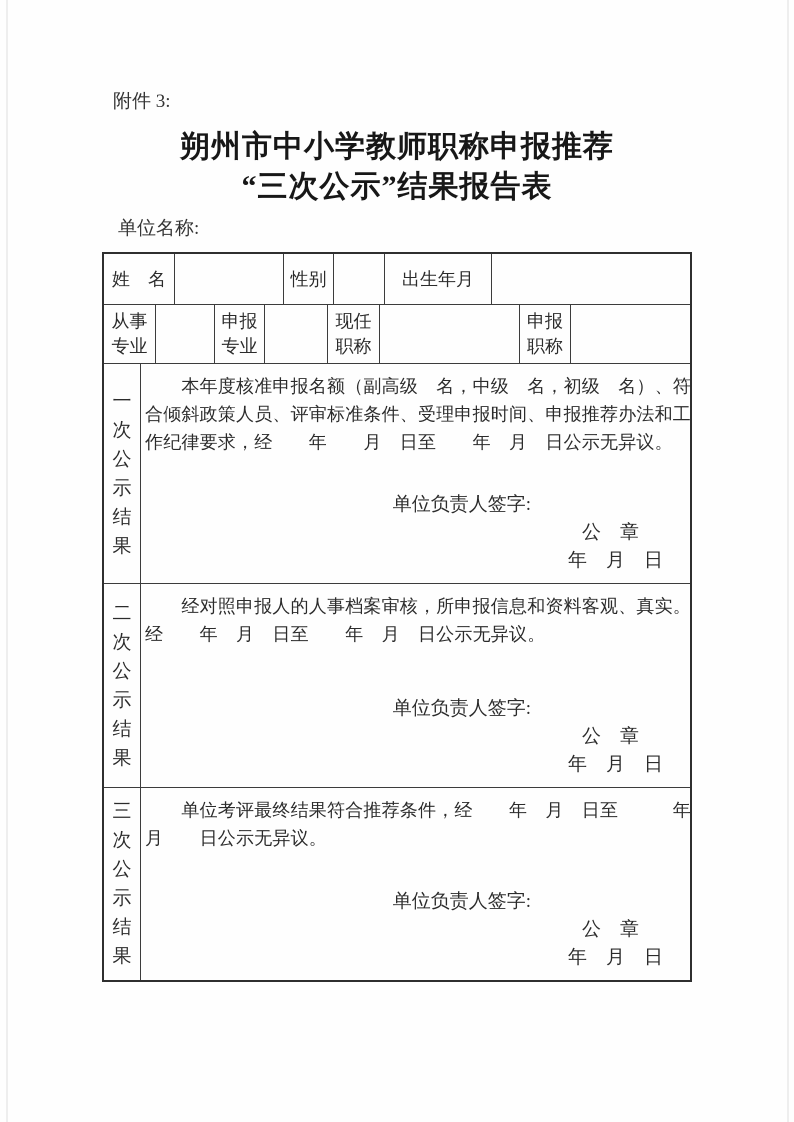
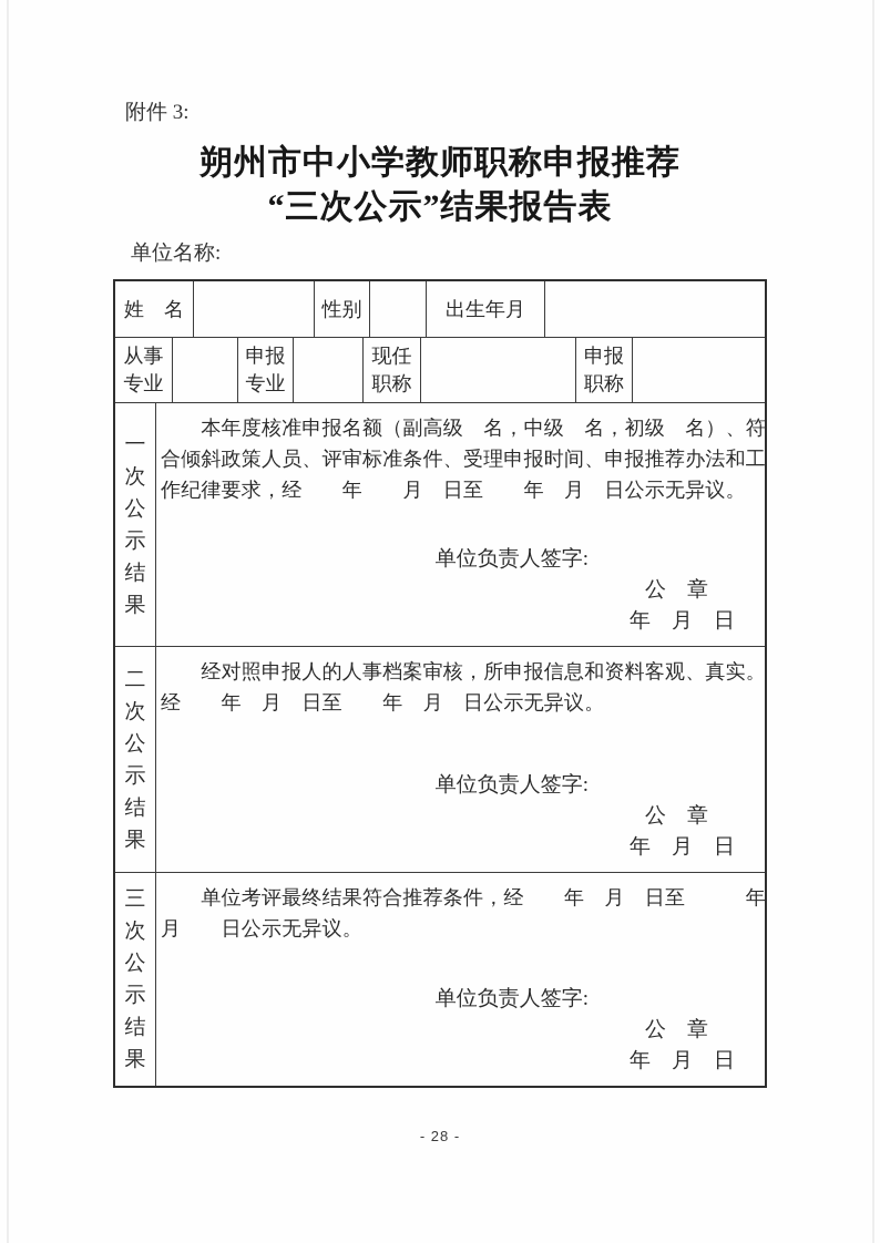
  附件 3:
  朔州市中小学教师职称申报推荐
  “三次公示”结果报告表
  单位名称:
  姓 名
  性别
  出生年月
  从事专业
  申报专业
  现任职称
  申报职称
  一次公示结果
  本年度核准申报名额（副高级 名，中级 名，初级 名）、符
  合倾斜政策人员、评审标准条件、受理申报时间、申报推荐办法和工
  作纪律要求，经 年 月 日至 年 月 日公示无异议。
  单位负责人签字:
  公 章
  年 月 日
  二次公示结果
  经对照申报人的人事档案审核，所申报信息和资料客观、真实。
  经 年 月 日至 年 月 日公示无异议。
  单位负责人签字:
  公 章
  年 月 日
  三次公示结果
  单位考评最终结果符合推荐条件，经 年 月 日至 年
  月 日公示无异议。
  单位负责人签字:
  公 章
  年 月 日
+ - 28 -
